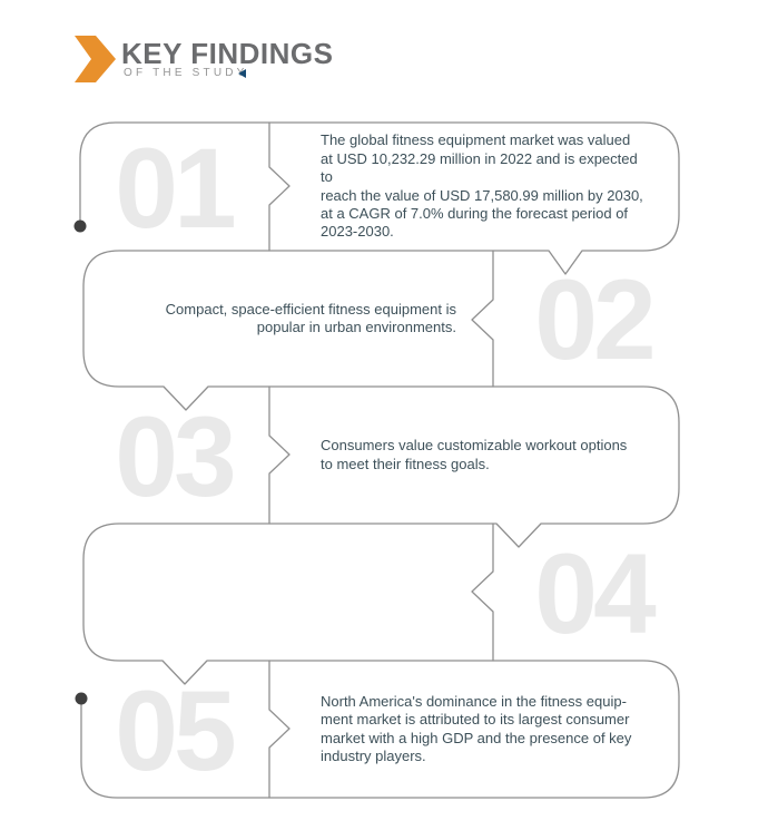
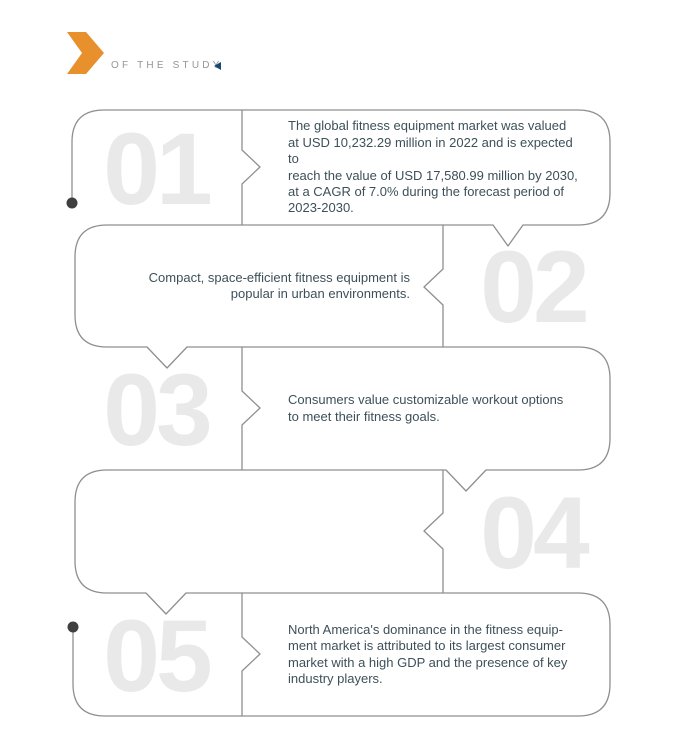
- KEY FINDINGS
  OF THE STUD
  01
  02
  03
  04
  05
  The global fitness equipment market was valued
  at USD 10,232.29 million in 2022 and is expected to
  reach the value of USD 17,580.99 million by 2030,
  at a CAGR of 7.0% during the forecast period of
  2023-2030.
  Compact, space-efficient fitness equipment is
  popular in urban environments.
  Consumers value customizable workout options
  to meet their fitness goals.
  North America's dominance in the fitness equip-
  ment market is attributed to its largest consumer
  market with a high GDP and the presence of key
  industry players.
